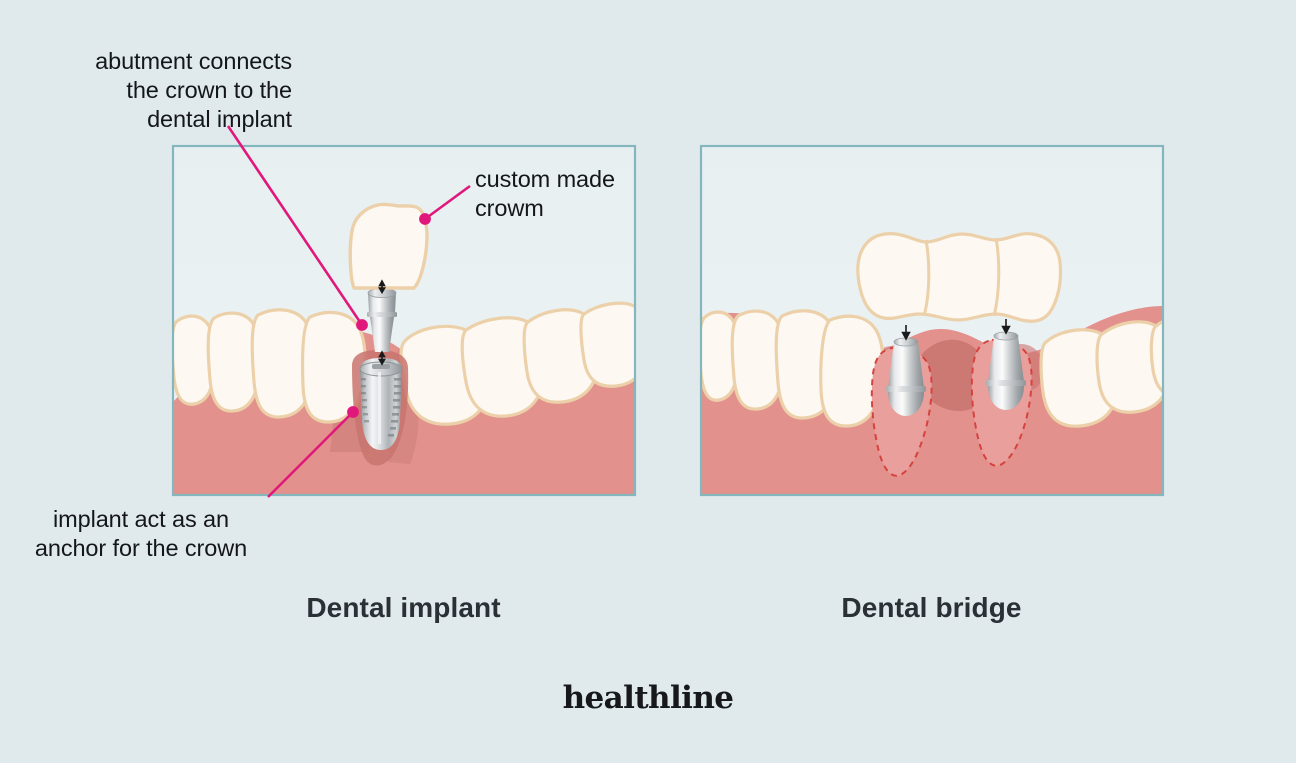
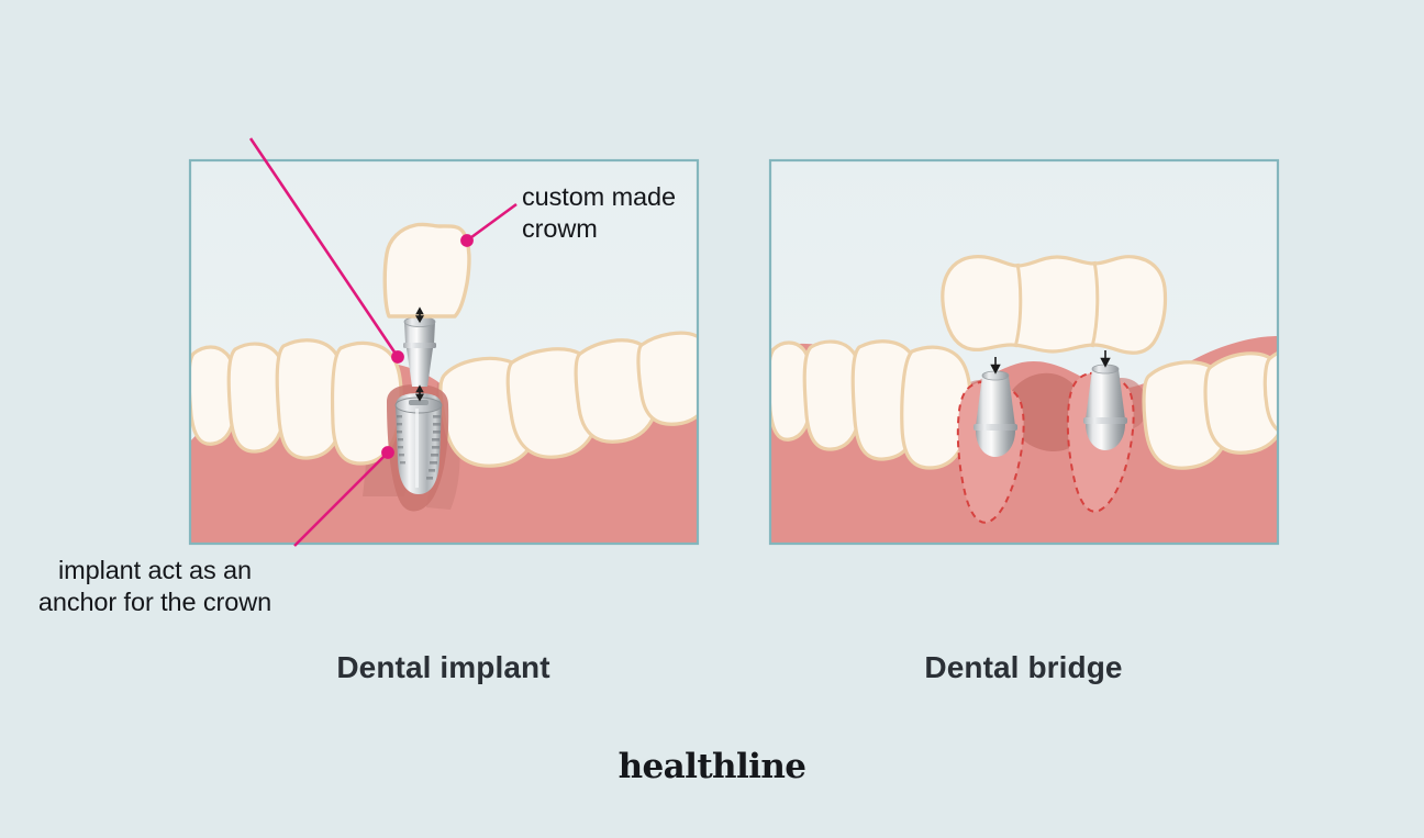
- abutment connects
- the crown to the
- dental implant
  custom made
  crowm
  implant act as an
  anchor for the crown
  Dental implant
  Dental bridge
  healthline
